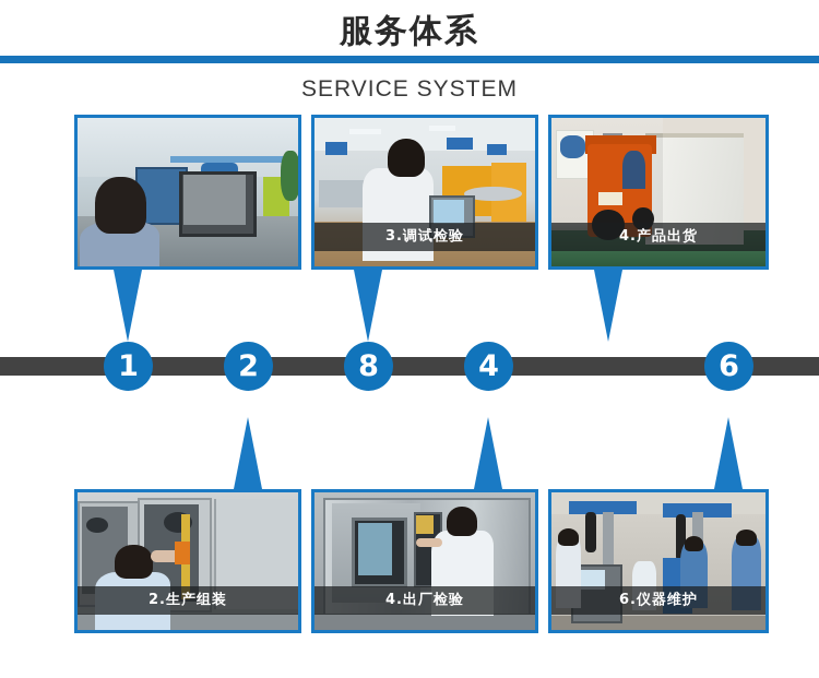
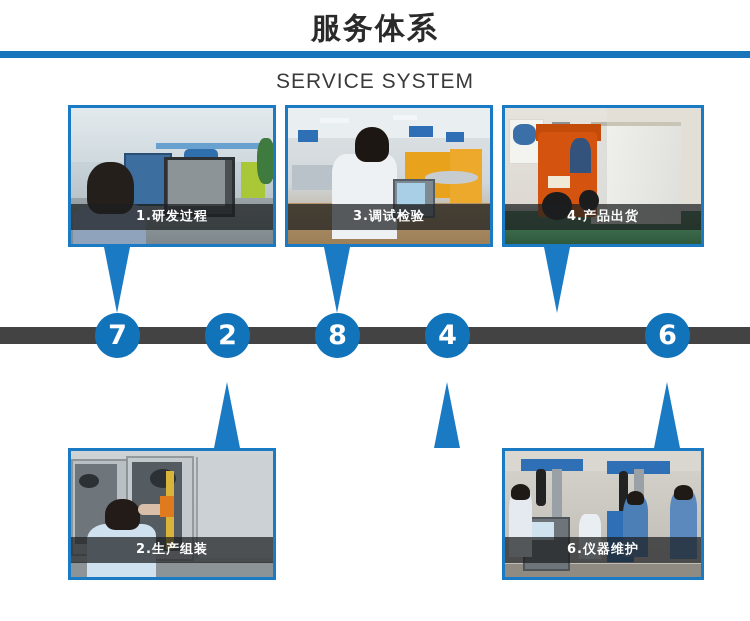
  服务体系
  SERVICE SYSTEM
+ 1.研发过程
  3.调试检验
  4.产品出货
- 1
+ 7
  2
  8
  4
  6
  2.生产组装
- 4.出厂检验
  6.仪器维护
